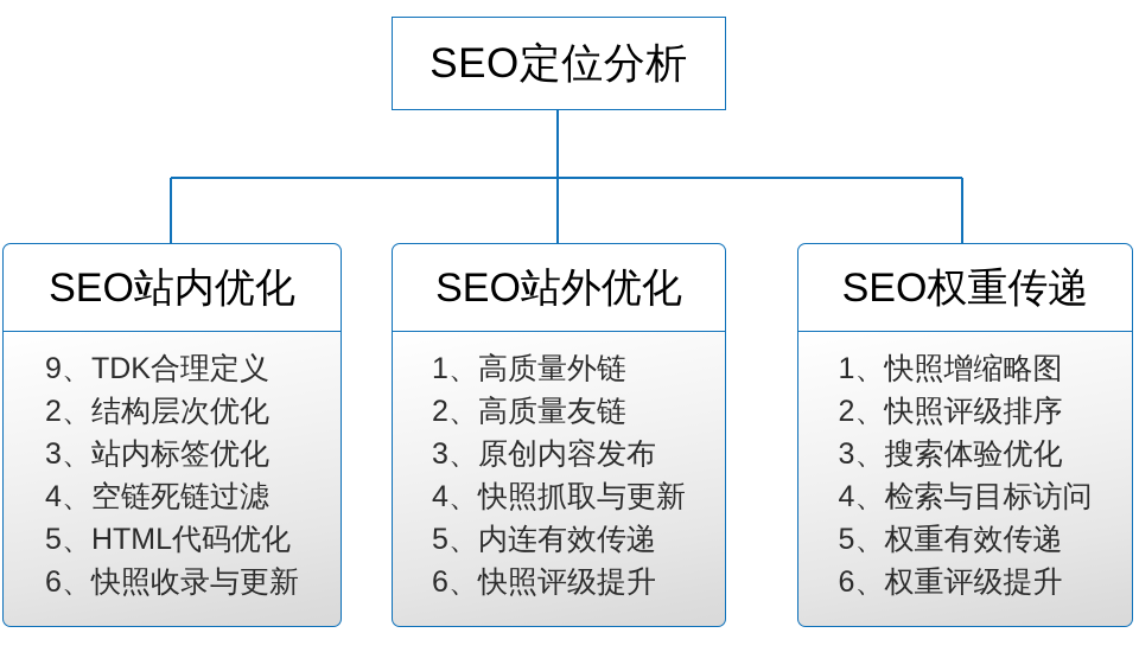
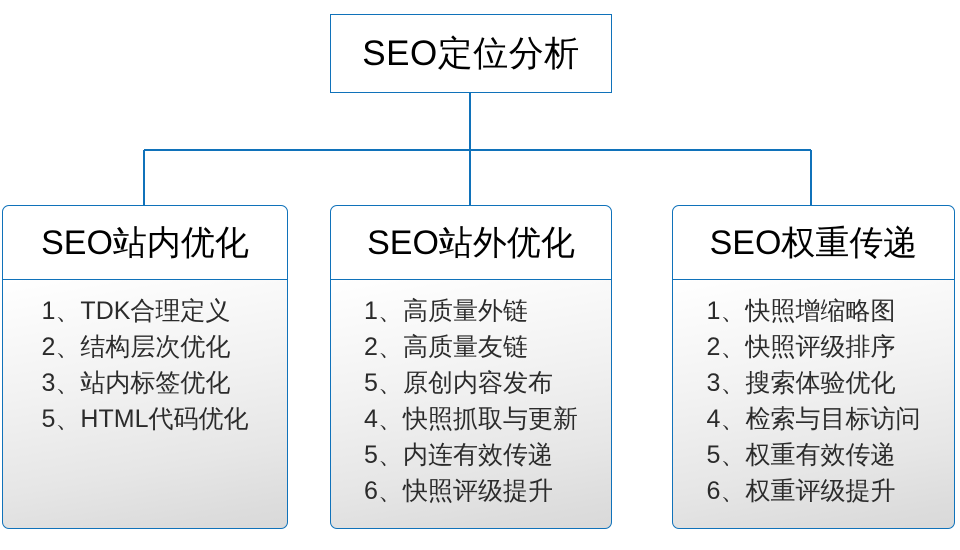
  SEO定位分析
  SEO站内优化
- 9、TDK合理定义
+ 1、TDK合理定义
  2、结构层次优化
  3、站内标签优化
- 4、空链死链过滤
  5、HTML代码优化
- 6、快照收录与更新
  SEO站外优化
  1、高质量外链
  2、高质量友链
- 3、原创内容发布
+ 5、原创内容发布
  4、快照抓取与更新
  5、内连有效传递
  6、快照评级提升
  SEO权重传递
  1、快照增缩略图
  2、快照评级排序
  3、搜索体验优化
  4、检索与目标访问
  5、权重有效传递
  6、权重评级提升
